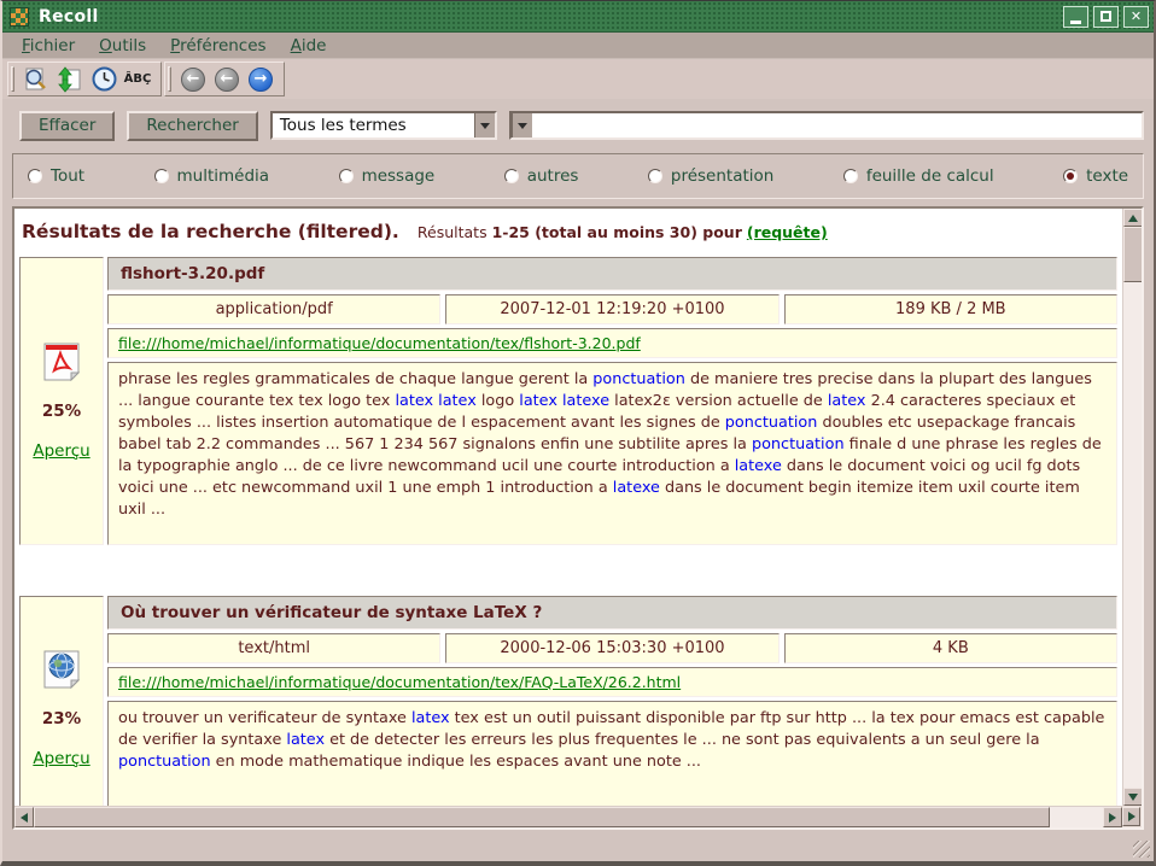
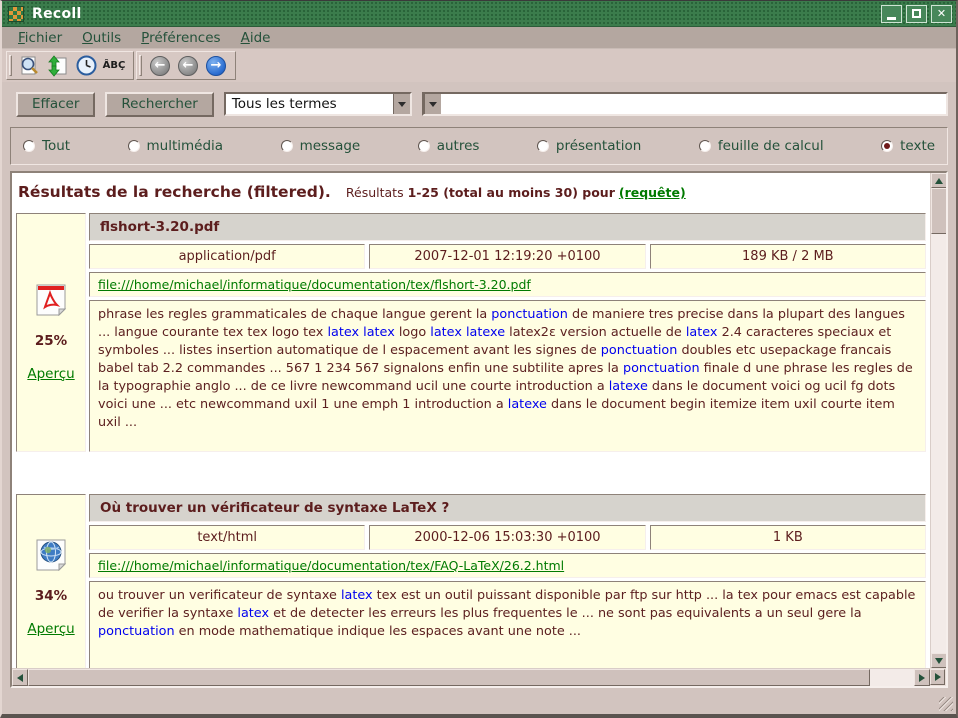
  Recoll
  ✕
  Fichier
  Outils
  Préférences
  Aide
  ÂBÇ
  ←
  ←
  →
  Effacer
  Rechercher
  Tous les termes
  Tout
  multimédia
  message
  autres
  présentation
  feuille de calcul
  texte
  Résultats de la recherche (filtered). Résultats 1-25 (total au moins 30) pour (requête)
  25%
  Aperçu
  flshort-3.20.pdf
  application/pdf
  2007-12-01 12:19:20 +0100
  189 KB / 2 MB
  file:///home/michael/informatique/documentation/tex/flshort-3.20.pdf
  phrase les regles grammaticales de chaque langue gerent la ponctuation de maniere tres precise dans la plupart des langues ... langue courante tex tex logo tex latex latex logo latex latexe latex2ε version actuelle de latex 2.4 caracteres speciaux et symboles ... listes insertion automatique de l espacement avant les signes de ponctuation doubles etc usepackage francais babel tab 2.2 commandes ... 567 1 234 567 signalons enfin une subtilite apres la ponctuation finale d une phrase les regles de la typographie anglo ... de ce livre newcommand ucil une courte introduction a latexe dans le document voici og ucil fg dots voici une ... etc newcommand uxil 1 une emph 1 introduction a latexe dans le document begin itemize item uxil courte item uxil ...
- 23%
+ 34%
  Aperçu
  Où trouver un vérificateur de syntaxe LaTeX ?
  text/html
  2000-12-06 15:03:30 +0100
- 4 KB
+ 1 KB
  file:///home/michael/informatique/documentation/tex/FAQ-LaTeX/26.2.html
  ou trouver un verificateur de syntaxe latex tex est un outil puissant disponible par ftp sur http ... la tex pour emacs est capable de verifier la syntaxe latex et de detecter les erreurs les plus frequentes le ... ne sont pas equivalents a un seul gere la ponctuation en mode mathematique indique les espaces avant une note ...
